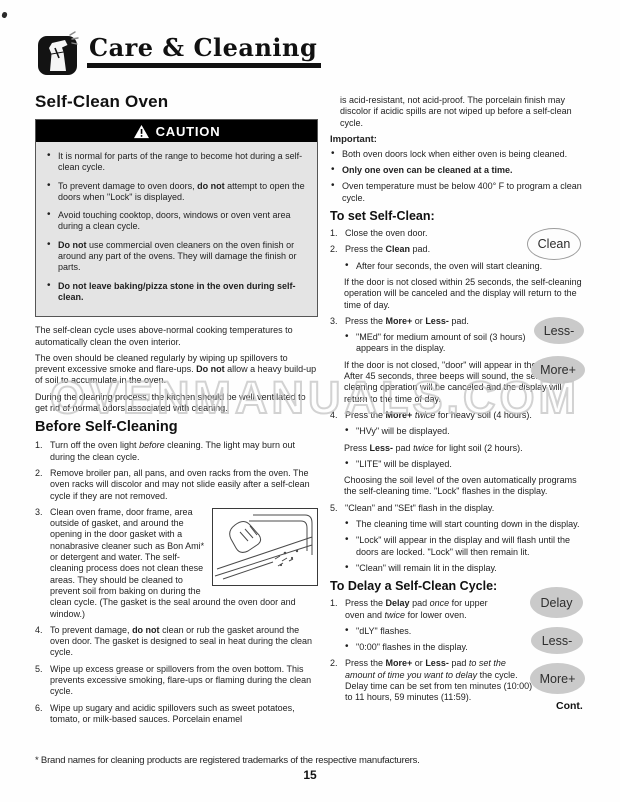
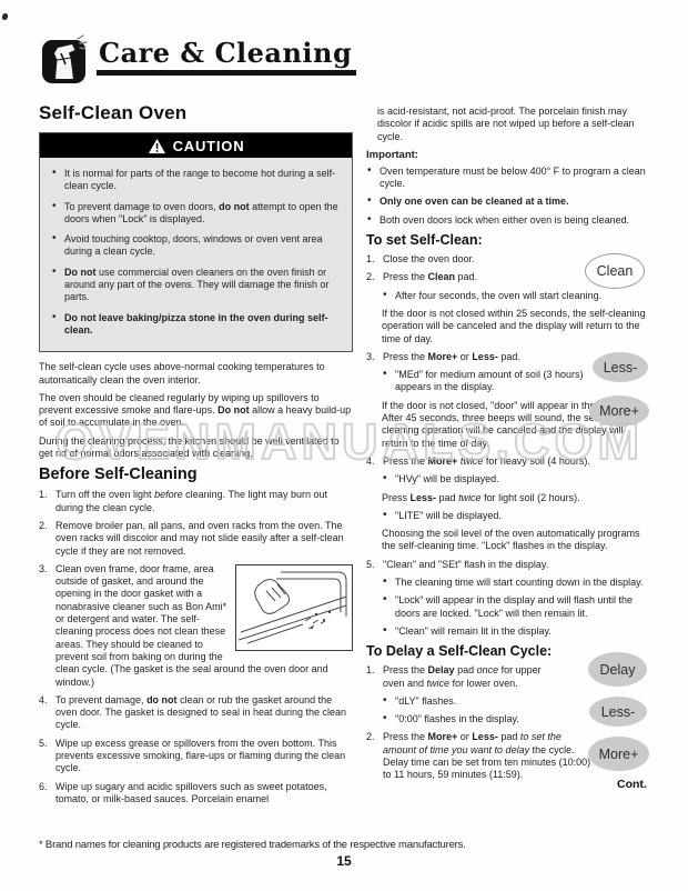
  Care & Cleaning
  OVENMANUALS.COM
  Self-Clean Oven
  CAUTION
  It is normal for parts of the range to become hot during a self-clean cycle.
  To prevent damage to oven doors, do not attempt to open the doors when "Lock" is displayed.
  Avoid touching cooktop, doors, windows or oven vent area during a clean cycle.
  Do not use commercial oven cleaners on the oven finish or around any part of the ovens. They will damage the finish or parts.
  Do not leave baking/pizza stone in the oven during self-clean.
  The self-clean cycle uses above-normal cooking temperatures to automatically clean the oven interior.
  The oven should be cleaned regularly by wiping up spillovers to prevent excessive smoke and flare-ups. Do not allow a heavy build-up of soil to accumulate in the oven.
  During the cleaning process, the kitchen should be well ventilated to get rid of normal odors associated with cleaning.
  Before Self-Cleaning
  1.
  Turn off the oven light before cleaning. The light may burn out during the clean cycle.
  2.
  Remove broiler pan, all pans, and oven racks from the oven. The oven racks will discolor and may not slide easily after a self-clean cycle if they are not removed.
  3.
  Clean oven frame, door frame, area outside of gasket, and around the opening in the door gasket with a nonabrasive cleaner such as Bon Ami* or detergent and water. The self-cleaning process does not clean these areas. They should be cleaned to prevent soil from baking on during the clean cycle. (The gasket is the seal around the oven door and window.)
  4.
  To prevent damage, do not clean or rub the gasket around the oven door. The gasket is designed to seal in heat during the clean cycle.
  5.
  Wipe up excess grease or spillovers from the oven bottom. This prevents excessive smoking, flare-ups or flaming during the clean cycle.
  6.
  Wipe up sugary and acidic spillovers such as sweet potatoes, tomato, or milk-based sauces. Porcelain enamel
  is acid-resistant, not acid-proof. The porcelain finish may discolor if acidic spills are not wiped up before a self-clean cycle.
  Important:
- Both oven doors lock when either oven is being cleaned.
+ Oven temperature must be below 400° F to program a clean cycle.
  Only one oven can be cleaned at a time.
- Oven temperature must be below 400° F to program a clean cycle.
+ Both oven doors lock when either oven is being cleaned.
  To set Self-Clean:
  1.
  Close the oven door.
  2.
  Press the Clean pad.
  After four seconds, the oven will start cleaning.
  If the door is not closed within 25 seconds, the self-cleaning operation will be canceled and the display will return to the time of day.
  3.
  Press the More+ or Less- pad.
  "MEd" for medium amount of soil (3 hours) appears in the display.
  If the door is not closed, "door" will appear in th After 45 seconds, three beeps will sound, the scleaning operation will be canceled and the display will return to the time of day.
  4.
  Press the More+ twice for heavy soil (4 hours).
  "HVy" will be displayed.
  Press Less- pad twice for light soil (2 hours).
  "LITE" will be displayed.
  Choosing the soil level of the oven automatically programs the self-cleaning time. "Lock" flashes in the display.
  5.
  "Clean" and "SEt" flash in the display.
  The cleaning time will start counting down in the display.
  "Lock" will appear in the display and will flash until the doors are locked. "Lock" will then remain lit.
  "Clean" will remain lit in the display.
  To Delay a Self-Clean Cycle:
  1.
  Press the Delay pad once for upper oven and twice for lower oven.
  "dLY" flashes.
  "0:00" flashes in the display.
  2.
  Press the More+ or Less- pad to set the amount of time you want to delay the cycle. Delay time can be set from ten minutes (10:00) to 11 hours, 59 minutes (11:59).
  Clean
  Less-
  More+
  Delay
  Less-
  More+
  Cont.
  * Brand names for cleaning products are registered trademarks of the respective manufacturers.
  15
